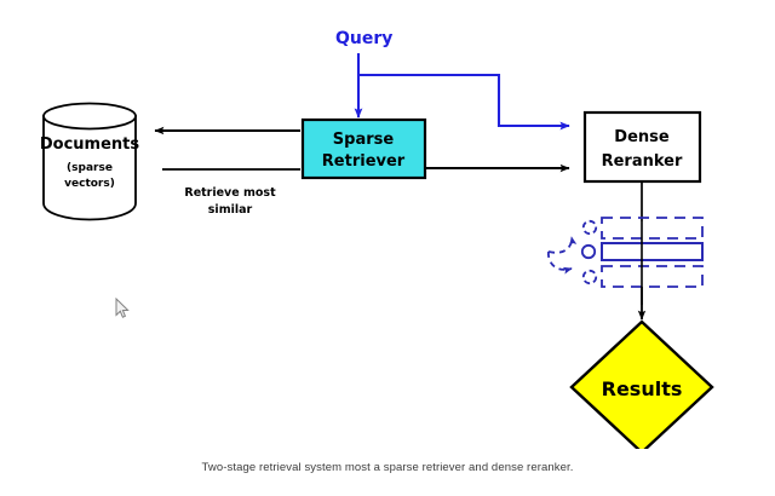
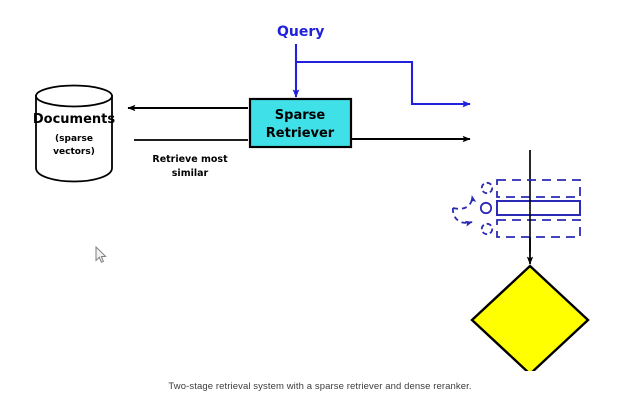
  Query
  Documents
  (sparse
  vectors)
  Retrieve most
  similar
  Sparse
  Retriever
- Dense
- Reranker
- Results
- Two-stage retrieval system most a sparse retriever and dense reranker.
+ Two-stage retrieval system with a sparse retriever and dense reranker.
